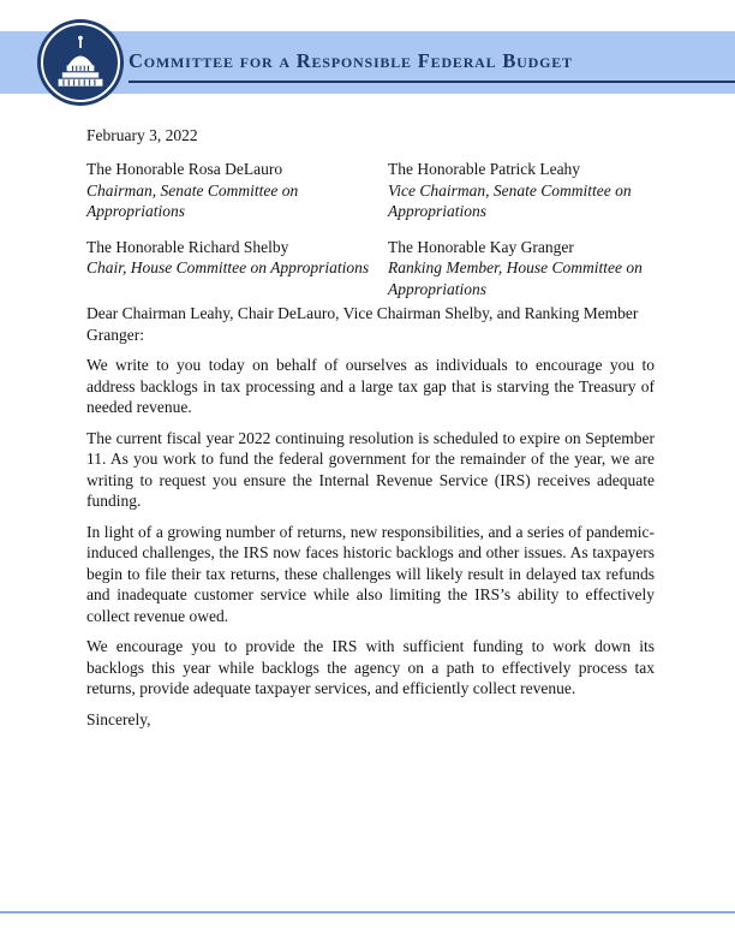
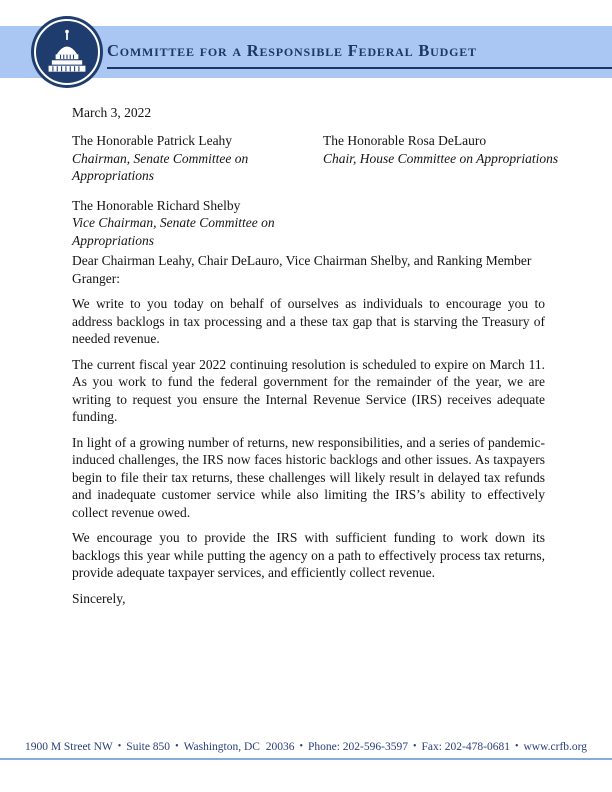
  Committee for a Responsible Federal Budget
- February 3, 2022
+ March 3, 2022
- The Honorable Rosa DeLauro
+ The Honorable Patrick Leahy
  Chairman, Senate Committee on Appropriations
- The Honorable Patrick Leahy
+ The Honorable Rosa DeLauro
- Vice Chairman, Senate Committee on Appropriations
+ Chair, House Committee on Appropriations
  The Honorable Richard Shelby
- Chair, House Committee on Appropriations
+ Vice Chairman, Senate Committee on Appropriations
- The Honorable Kay Granger
- Ranking Member, House Committee on Appropriations
  Dear Chairman Leahy, Chair DeLauro, Vice Chairman Shelby, and Ranking Member Granger:
- We write to you today on behalf of ourselves as individuals to encourage you to address backlogs in tax processing and a large tax gap that is starving the Treasury of needed revenue.
+ We write to you today on behalf of ourselves as individuals to encourage you to address backlogs in tax processing and a these tax gap that is starving the Treasury of needed revenue.
- The current fiscal year 2022 continuing resolution is scheduled to expire on September 11. As you work to fund the federal government for the remainder of the year, we are writing to request you ensure the Internal Revenue Service (IRS) receives adequate funding.
+ The current fiscal year 2022 continuing resolution is scheduled to expire on March 11. As you work to fund the federal government for the remainder of the year, we are writing to request you ensure the Internal Revenue Service (IRS) receives adequate funding.
  In light of a growing number of returns, new responsibilities, and a series of pandemic-induced challenges, the IRS now faces historic backlogs and other issues. As taxpayers begin to file their tax returns, these challenges will likely result in delayed tax refunds and inadequate customer service while also limiting the IRS’s ability to effectively collect revenue owed.
- We encourage you to provide the IRS with sufficient funding to work down its backlogs this year while backlogs the agency on a path to effectively process tax returns, provide adequate taxpayer services, and efficiently collect revenue.
+ We encourage you to provide the IRS with sufficient funding to work down its backlogs this year while putting the agency on a path to effectively process tax returns, provide adequate taxpayer services, and efficiently collect revenue.
  Sincerely,
+ 1900 M Street NW • Suite 850 • Washington, DC 20036 • Phone: 202-596-3597 • Fax: 202-478-0681 • www.crfb.org
